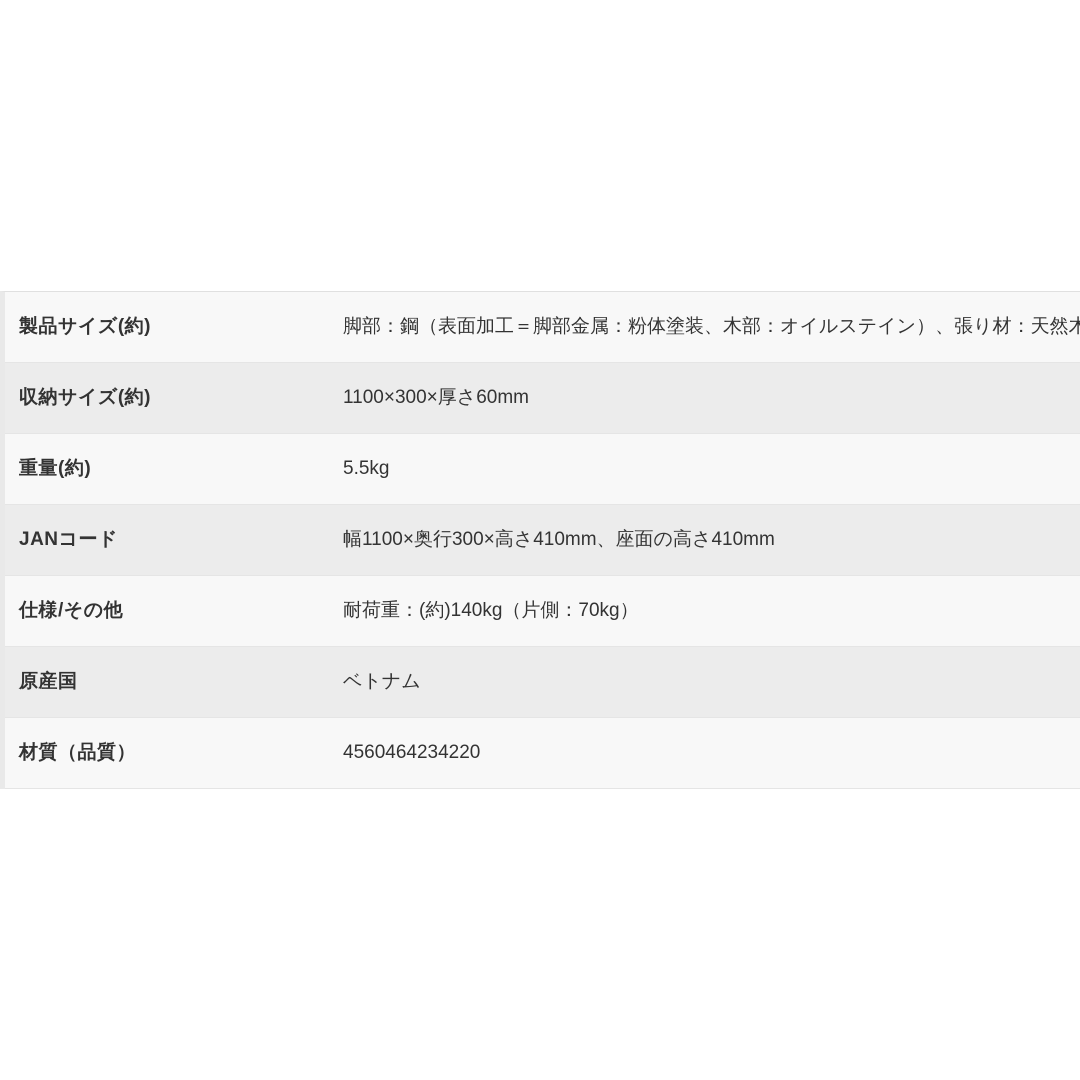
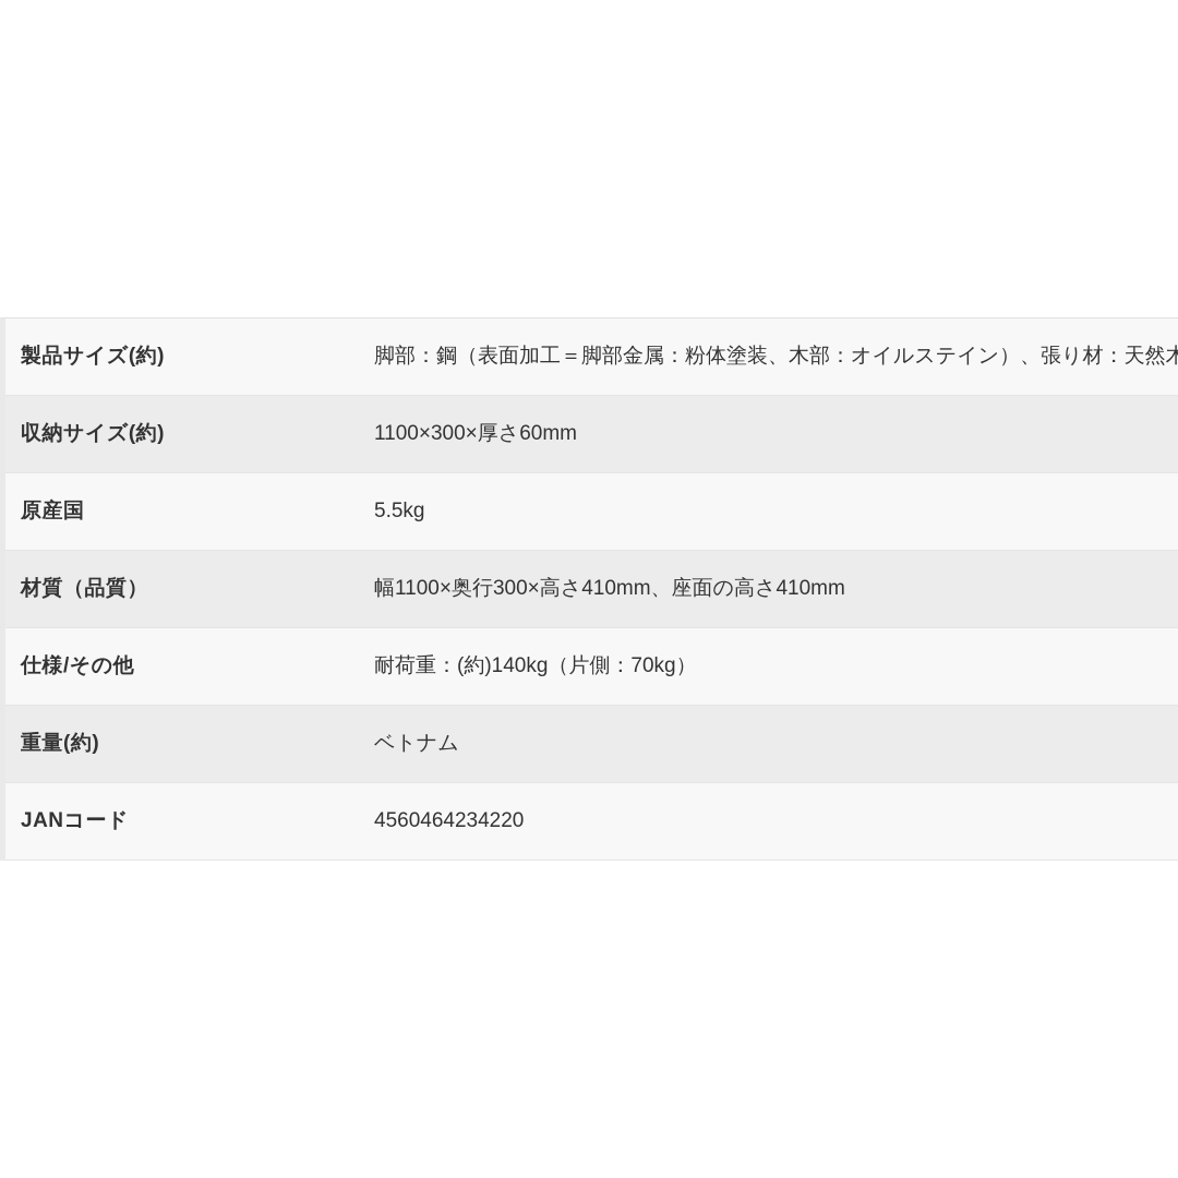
  製品サイズ(約)
  脚部：鋼（表面加工＝脚部金属：粉体塗装、木部：オイルステイン）、張り材：天然木
  収納サイズ(約)
  1100×300×厚さ60mm
- 重量(約)
+ 原産国
  5.5kg
- JANコード
+ 材質（品質）
  幅1100×奥行300×高さ410mm、座面の高さ410mm
  仕様/その他
  耐荷重：(約)140kg（片側：70kg）
- 原産国
+ 重量(約)
  ベトナム
- 材質（品質）
+ JANコード
  4560464234220
